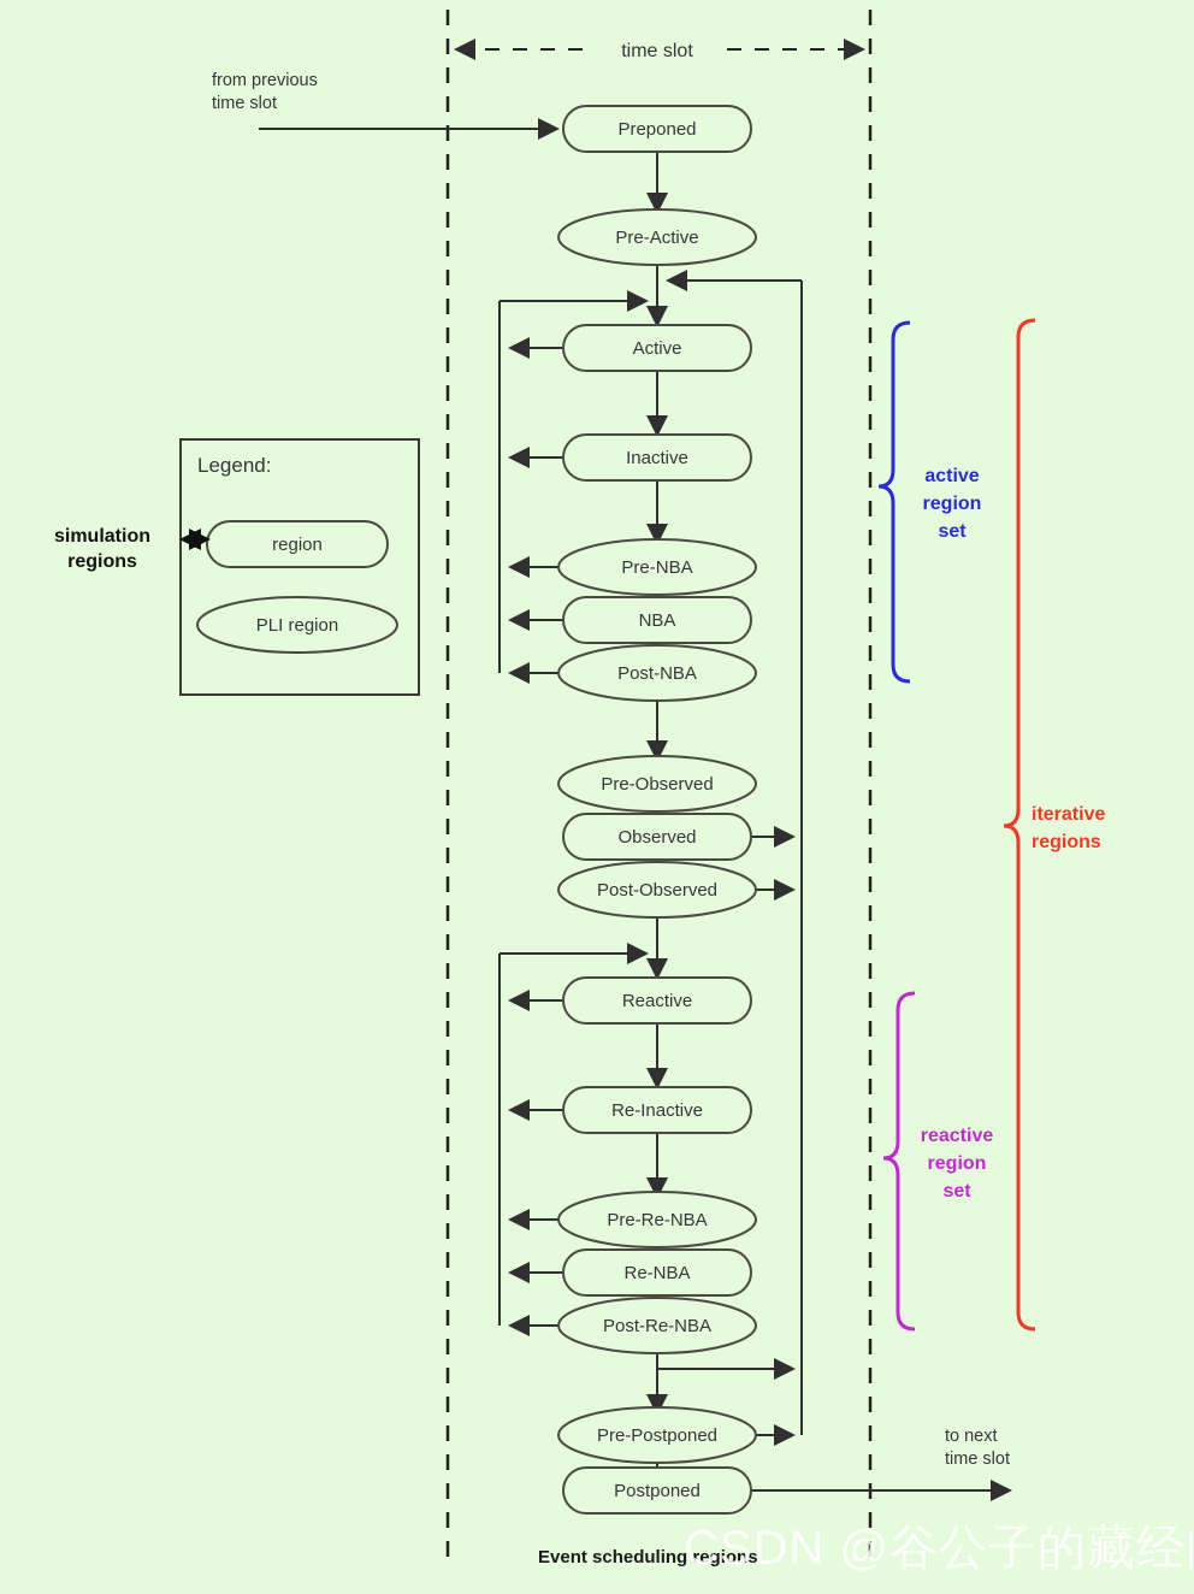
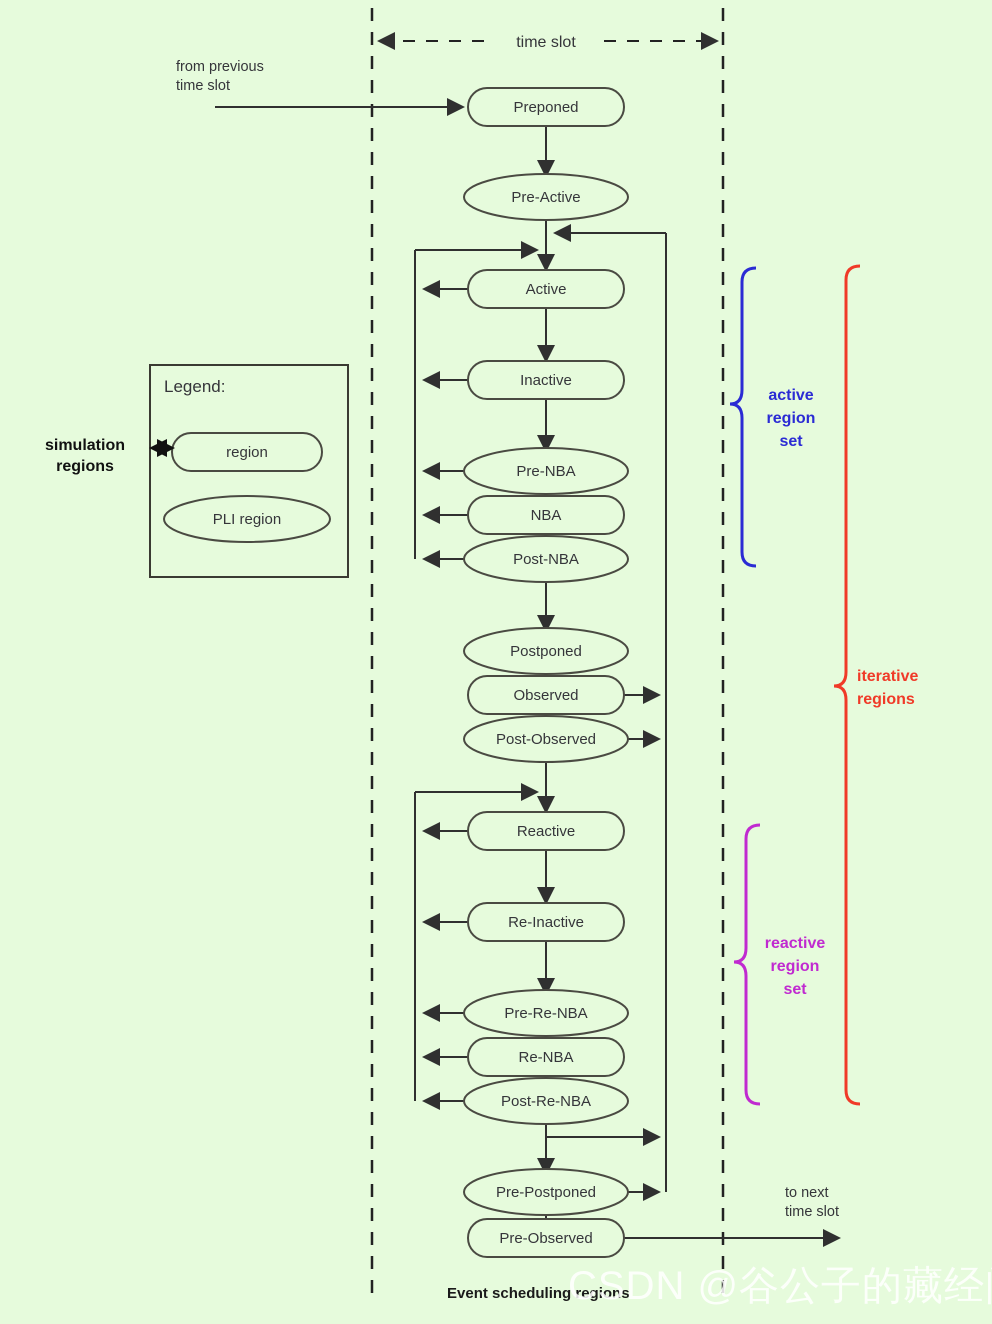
  time slot
  from previous
  time slot
  to next
  time slot
  Preponed
  Pre-Active
  Active
  Inactive
  Pre-NBA
  NBA
  Post-NBA
- Pre-Observed
+ Postponed
  Observed
  Post-Observed
  Reactive
  Re-Inactive
  Pre-Re-NBA
  Re-NBA
  Post-Re-NBA
  Pre-Postponed
- Postponed
+ Pre-Observed
  Legend:
  region
  PLI region
  simulation
  regions
  active
  region
  set
  iterative
  regions
  reactive
  region
  set
  Event scheduling regions
  CSDN @谷公子的藏经
